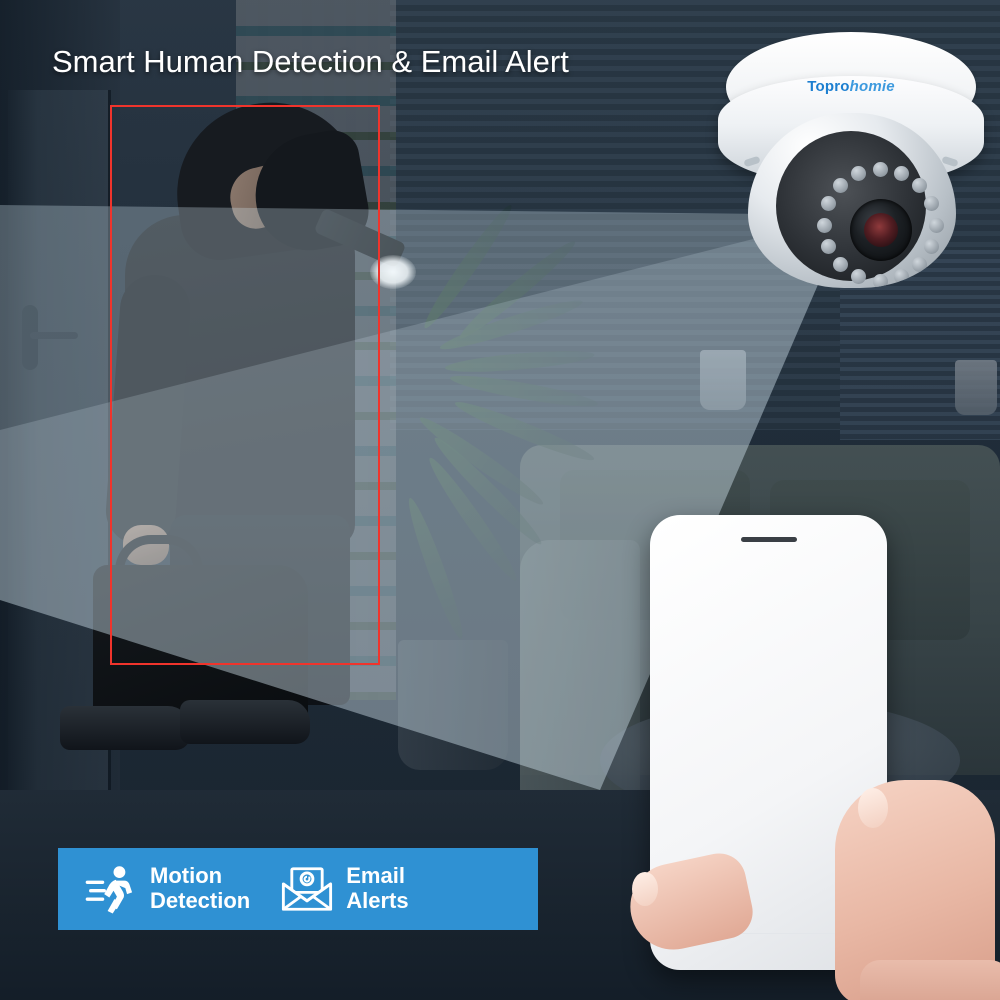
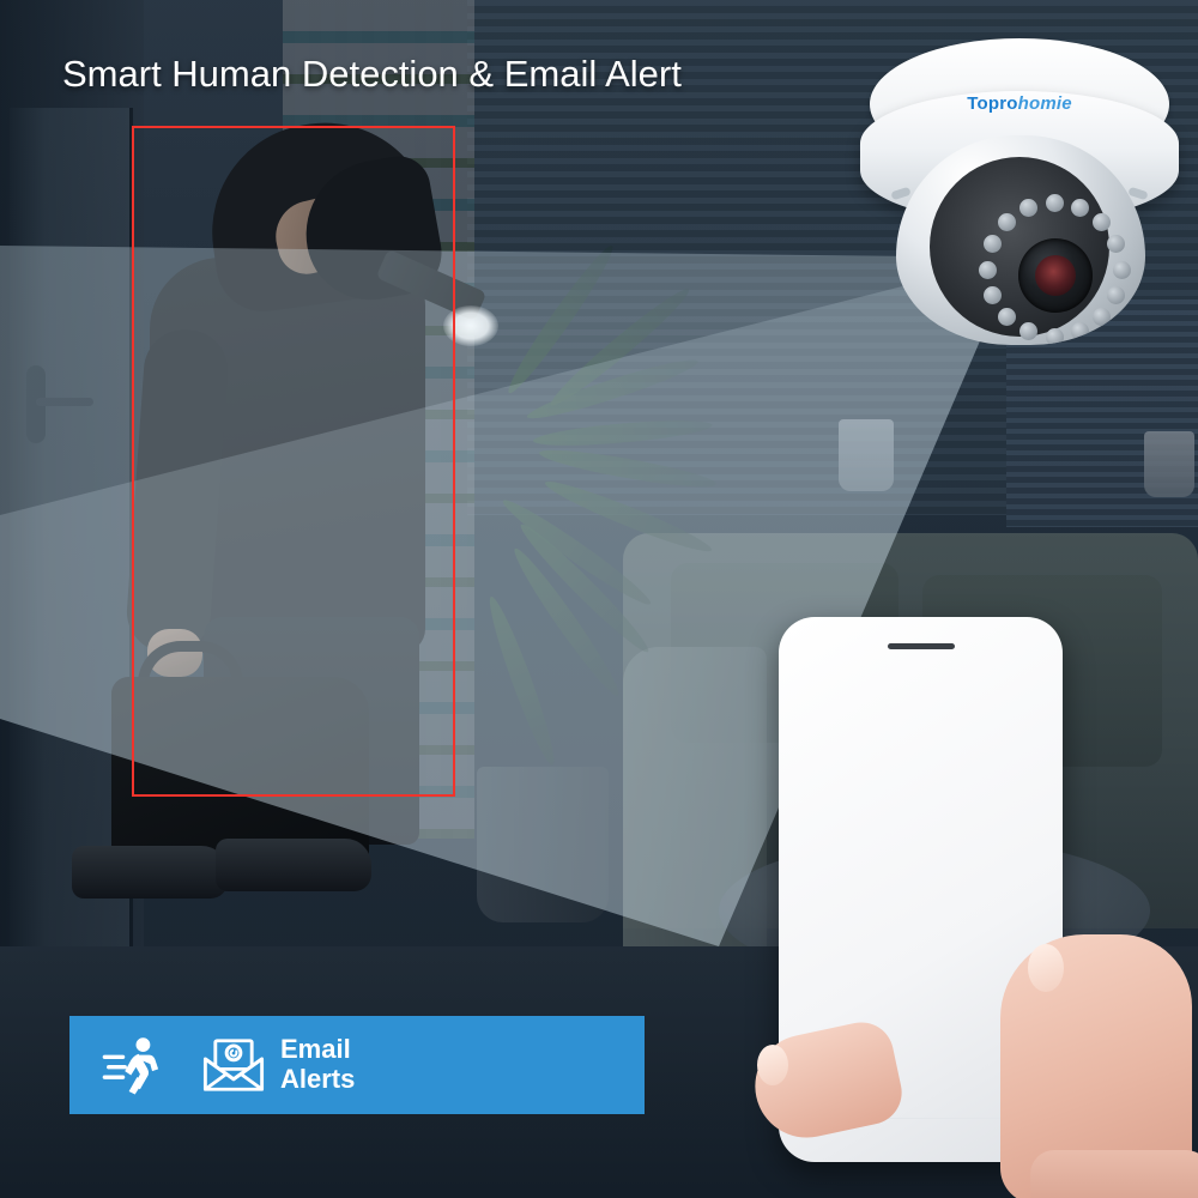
  Smart Human Detection & Email Alert
  Toprohomie
- Motion
- Detection
  Email
  Alerts
